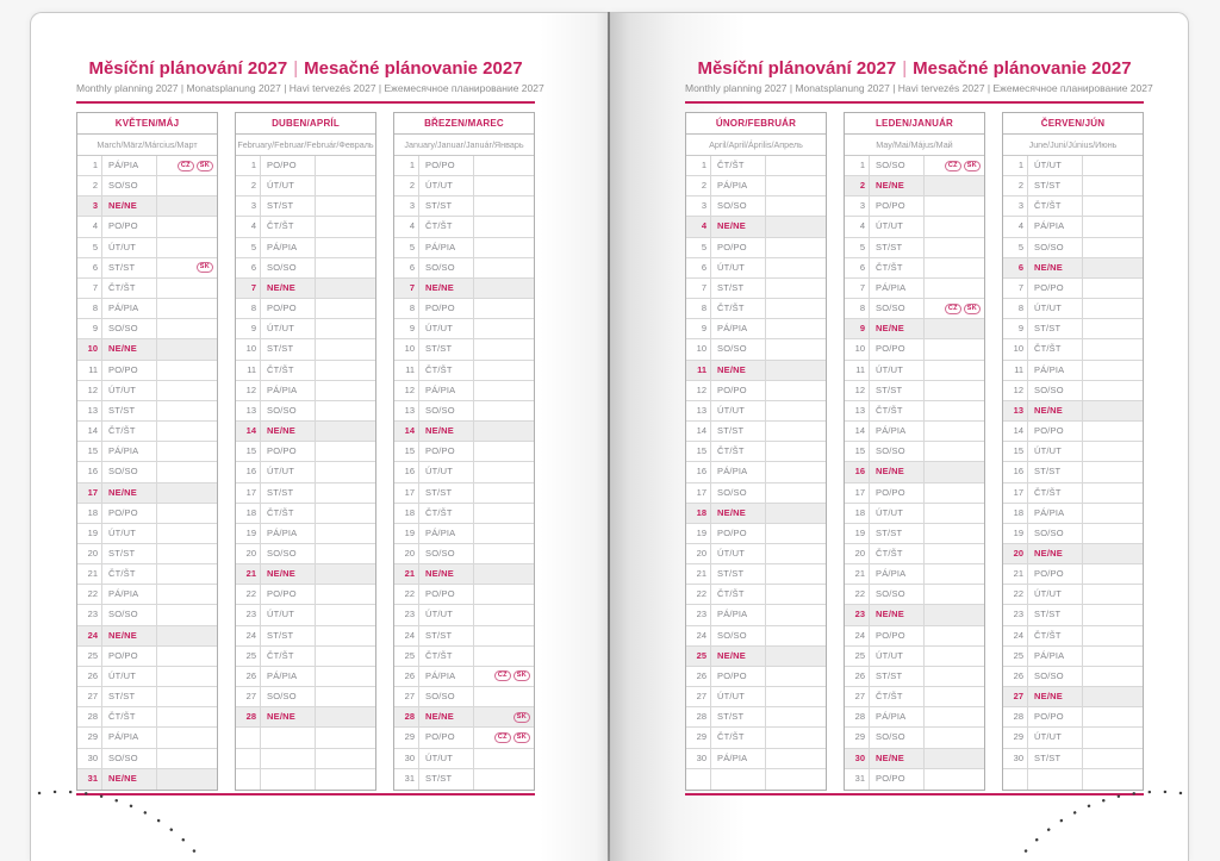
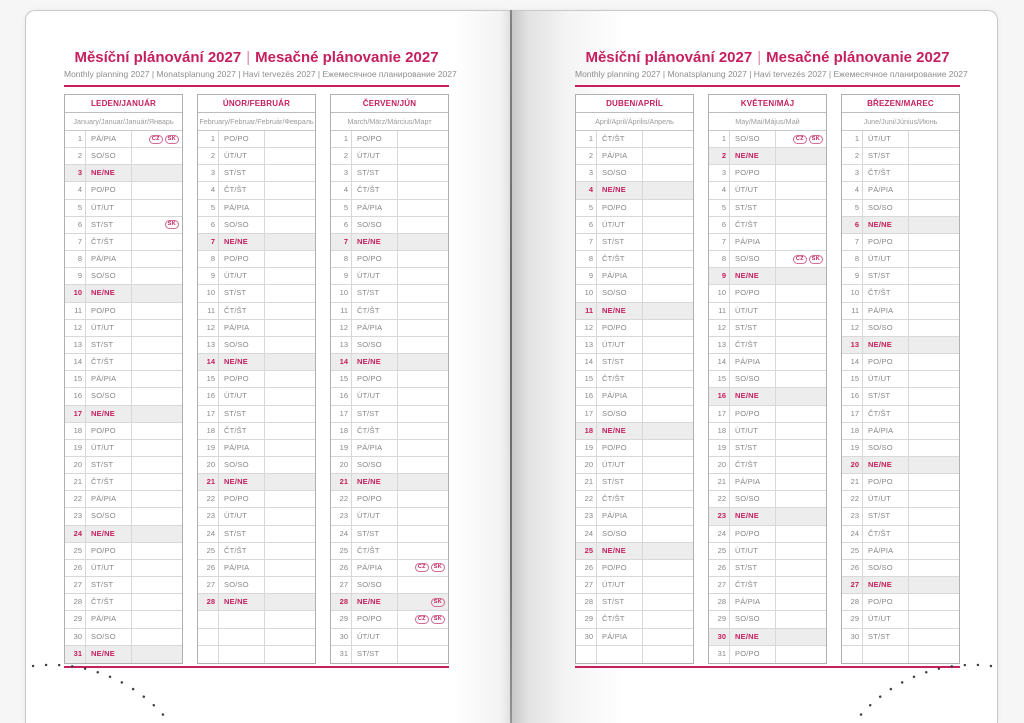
  Měsíční plánování 2027 | Mesačné plánovanie 2027
  Monthly planning 2027 | Monatsplanung 2027 | Havi tervezés 2027 | Ежемесячное планирование 2027
- KVĚTEN/MÁJ
+ LEDEN/JANUÁR
- March/März/Március/Март
+ January/Januar/Január/Январь
  1
  PÁ/PIA
  2
  SO/SO
  3
  NE/NE
  4
  PO/PO
  5
  ÚT/UT
  6
  ST/ST
  7
  ČT/ŠT
  8
  PÁ/PIA
  9
  SO/SO
  10
  NE/NE
  11
  PO/PO
  12
  ÚT/UT
  13
  ST/ST
  14
  ČT/ŠT
  15
  PÁ/PIA
  16
  SO/SO
  17
  NE/NE
  18
  PO/PO
  19
  ÚT/UT
  20
  ST/ST
  21
  ČT/ŠT
  22
  PÁ/PIA
  23
  SO/SO
  24
  NE/NE
  25
  PO/PO
  26
  ÚT/UT
  27
  ST/ST
  28
  ČT/ŠT
  29
  PÁ/PIA
  30
  SO/SO
  31
  NE/NE
- DUBEN/APRÍL
+ ÚNOR/FEBRUÁR
  February/Februar/Február/Февраль
  1
  PO/PO
  2
  ÚT/UT
  3
  ST/ST
  4
  ČT/ŠT
  5
  PÁ/PIA
  6
  SO/SO
  7
  NE/NE
  8
  PO/PO
  9
  ÚT/UT
  10
  ST/ST
  11
  ČT/ŠT
  12
  PÁ/PIA
  13
  SO/SO
  14
  NE/NE
  15
  PO/PO
  16
  ÚT/UT
  17
  ST/ST
  18
  ČT/ŠT
  19
  PÁ/PIA
  20
  SO/SO
  21
  NE/NE
  22
  PO/PO
  23
  ÚT/UT
  24
  ST/ST
  25
  ČT/ŠT
  26
  PÁ/PIA
  27
  SO/SO
  28
  NE/NE
- BŘEZEN/MAREC
+ ČERVEN/JÚN
- January/Januar/Január/Январь
+ March/März/Március/Март
  1
  PO/PO
  2
  ÚT/UT
  3
  ST/ST
  4
  ČT/ŠT
  5
  PÁ/PIA
  6
  SO/SO
  7
  NE/NE
  8
  PO/PO
  9
  ÚT/UT
  10
  ST/ST
  11
  ČT/ŠT
  12
  PÁ/PIA
  13
  SO/SO
  14
  NE/NE
  15
  PO/PO
  16
  ÚT/UT
  17
  ST/ST
  18
  ČT/ŠT
  19
  PÁ/PIA
  20
  SO/SO
  21
  NE/NE
  22
  PO/PO
  23
  ÚT/UT
  24
  ST/ST
  25
  ČT/ŠT
  26
  PÁ/PIA
  27
  SO/SO
  28
  NE/NE
  29
  PO/PO
  30
  ÚT/UT
  31
  ST/ST
  Měsíční plánování 2027 | Mesačné plánovanie 2027
  Monthly planning 2027 | Monatsplanung 2027 | Havi tervezés 2027 | Ежемесячное планирование 2027
- ÚNOR/FEBRUÁR
+ DUBEN/APRÍL
  April/April/Április/Апрель
  1
  ČT/ŠT
  2
  PÁ/PIA
  3
  SO/SO
  4
  NE/NE
  5
  PO/PO
  6
  ÚT/UT
  7
  ST/ST
  8
  ČT/ŠT
  9
  PÁ/PIA
  10
  SO/SO
  11
  NE/NE
  12
  PO/PO
  13
  ÚT/UT
  14
  ST/ST
  15
  ČT/ŠT
  16
  PÁ/PIA
  17
  SO/SO
  18
  NE/NE
  19
  PO/PO
  20
  ÚT/UT
  21
  ST/ST
  22
  ČT/ŠT
  23
  PÁ/PIA
  24
  SO/SO
  25
  NE/NE
  26
  PO/PO
  27
  ÚT/UT
  28
  ST/ST
  29
  ČT/ŠT
  30
  PÁ/PIA
- LEDEN/JANUÁR
+ KVĚTEN/MÁJ
  May/Mai/Május/Май
  1
  SO/SO
  2
  NE/NE
  3
  PO/PO
  4
  ÚT/UT
  5
  ST/ST
  6
  ČT/ŠT
  7
  PÁ/PIA
  8
  SO/SO
  9
  NE/NE
  10
  PO/PO
  11
  ÚT/UT
  12
  ST/ST
  13
  ČT/ŠT
  14
  PÁ/PIA
  15
  SO/SO
  16
  NE/NE
  17
  PO/PO
  18
  ÚT/UT
  19
  ST/ST
  20
  ČT/ŠT
  21
  PÁ/PIA
  22
  SO/SO
  23
  NE/NE
  24
  PO/PO
  25
  ÚT/UT
  26
  ST/ST
  27
  ČT/ŠT
  28
  PÁ/PIA
  29
  SO/SO
  30
  NE/NE
  31
  PO/PO
- ČERVEN/JÚN
+ BŘEZEN/MAREC
  June/Juni/Június/Июнь
  1
  ÚT/UT
  2
  ST/ST
  3
  ČT/ŠT
  4
  PÁ/PIA
  5
  SO/SO
  6
  NE/NE
  7
  PO/PO
  8
  ÚT/UT
  9
  ST/ST
  10
  ČT/ŠT
  11
  PÁ/PIA
  12
  SO/SO
  13
  NE/NE
  14
  PO/PO
  15
  ÚT/UT
  16
  ST/ST
  17
  ČT/ŠT
  18
  PÁ/PIA
  19
  SO/SO
  20
  NE/NE
  21
  PO/PO
  22
  ÚT/UT
  23
  ST/ST
  24
  ČT/ŠT
  25
  PÁ/PIA
  26
  SO/SO
  27
  NE/NE
  28
  PO/PO
  29
  ÚT/UT
  30
  ST/ST
